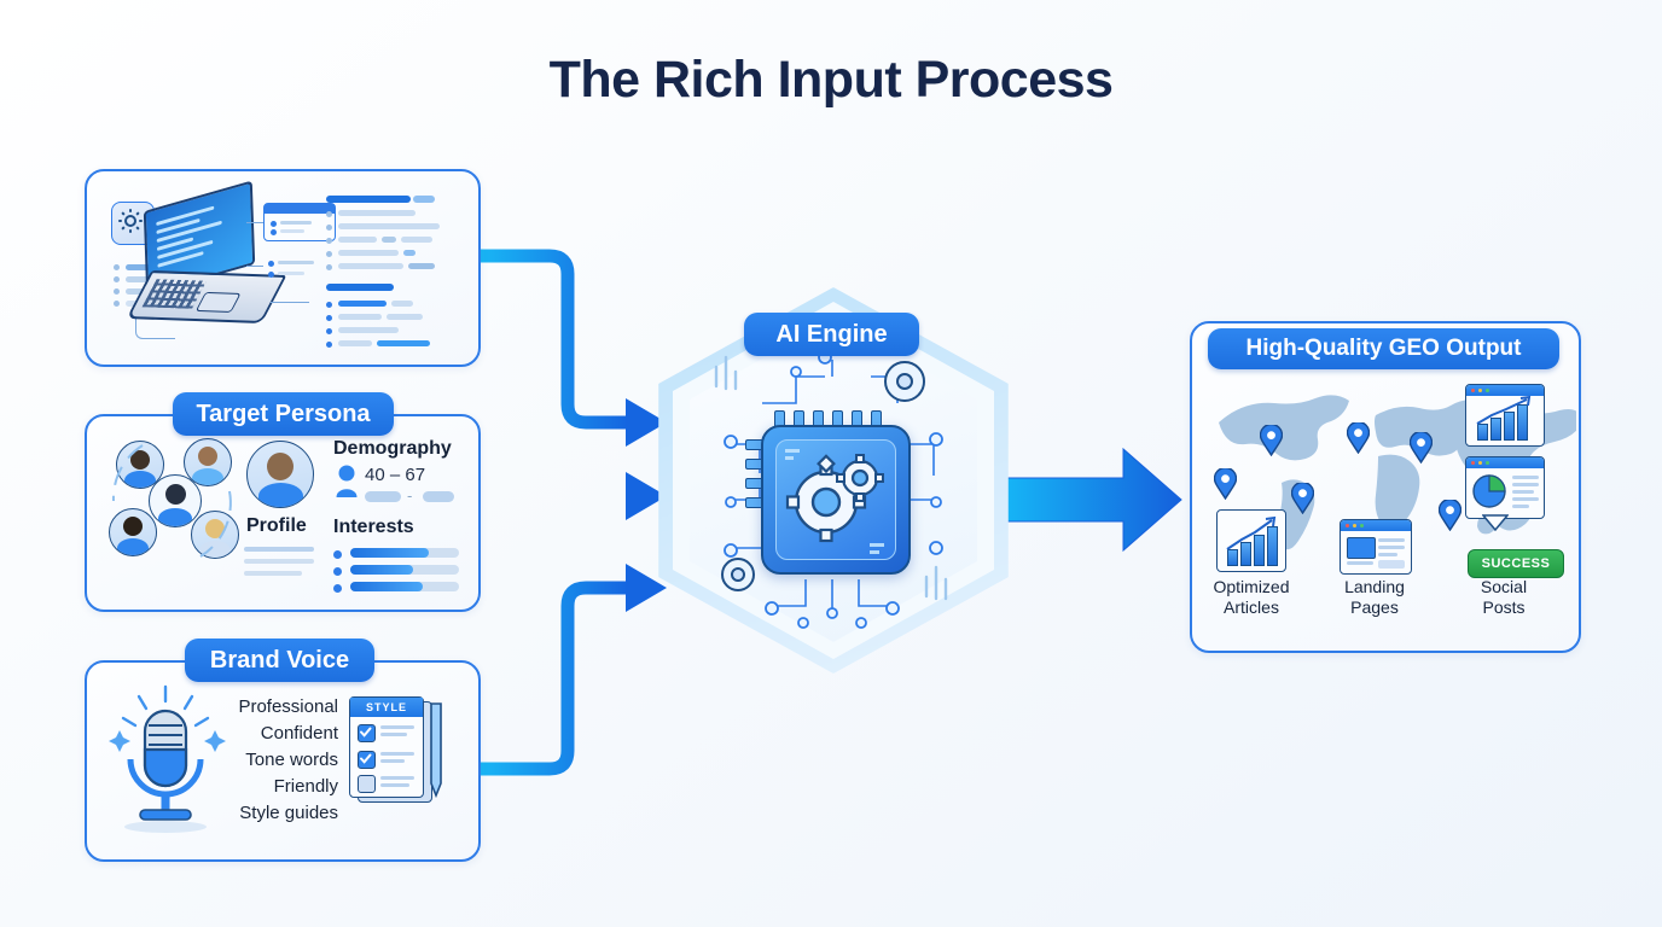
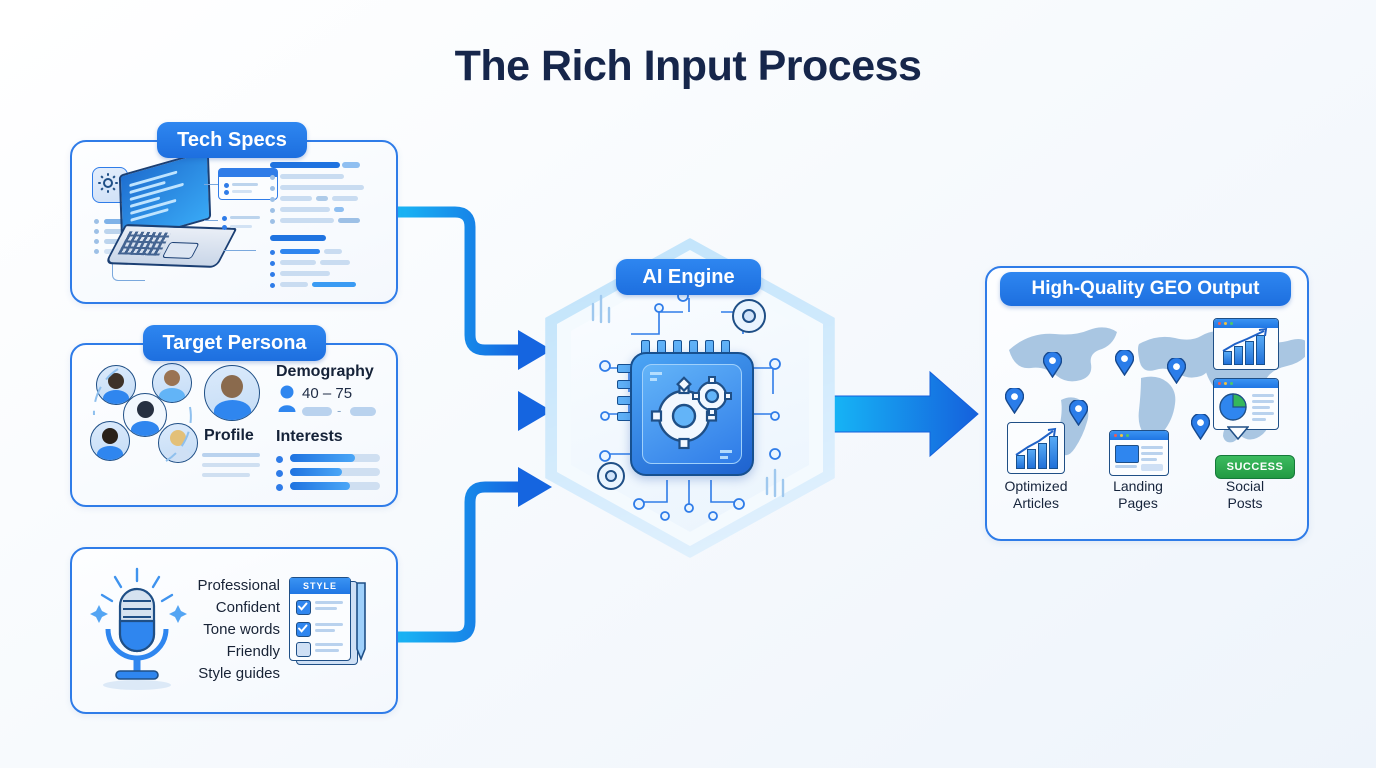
  The Rich Input Process
+ Tech Specs
  Target Persona
  Profile
  Demography
- 40 – 67
+ 40 – 75
  -
  Interests
- Brand Voice
  Professional
  Confident
  Tone words
  Friendly
  Style guides
  STYLE
  AI Engine
  High-Quality GEO Output
  Optimized
  Articles
  Landing
  Pages
  Social
  Posts
  SUCCESS
